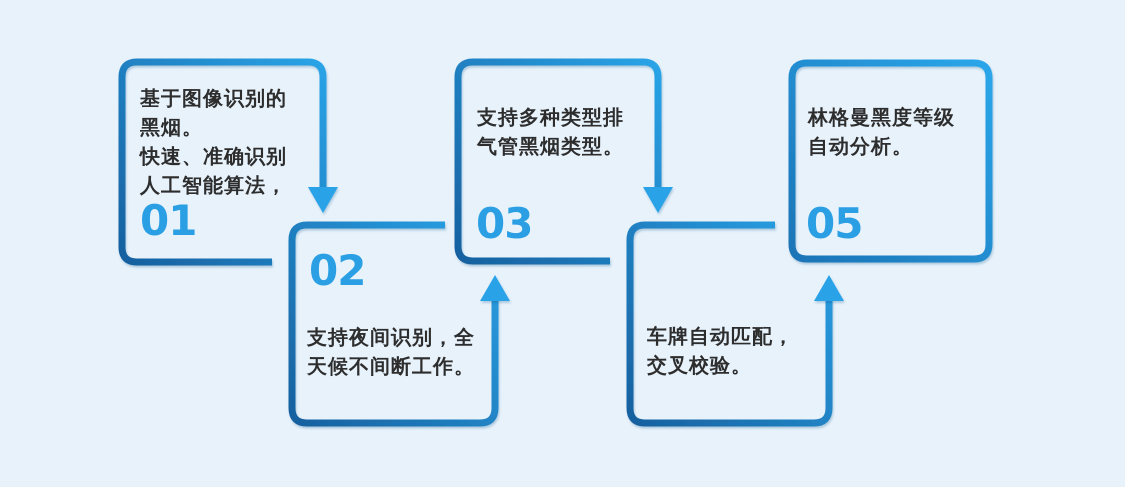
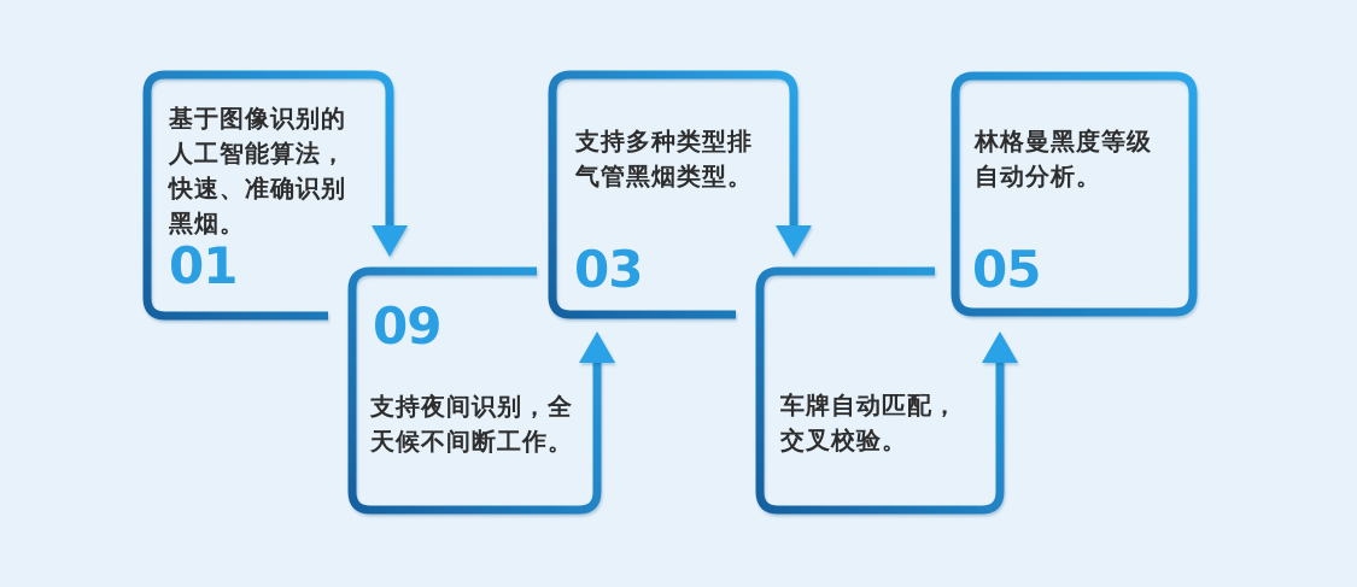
  基于图像识别的
- 黑烟。
+ 人工智能算法，
  快速、准确识别
- 人工智能算法，
+ 黑烟。
  01
- 02
+ 09
  支持夜间识别，全
  天候不间断工作。
  支持多种类型排
  气管黑烟类型。
  03
  车牌自动匹配，
  交叉校验。
  林格曼黑度等级
  自动分析。
  05
